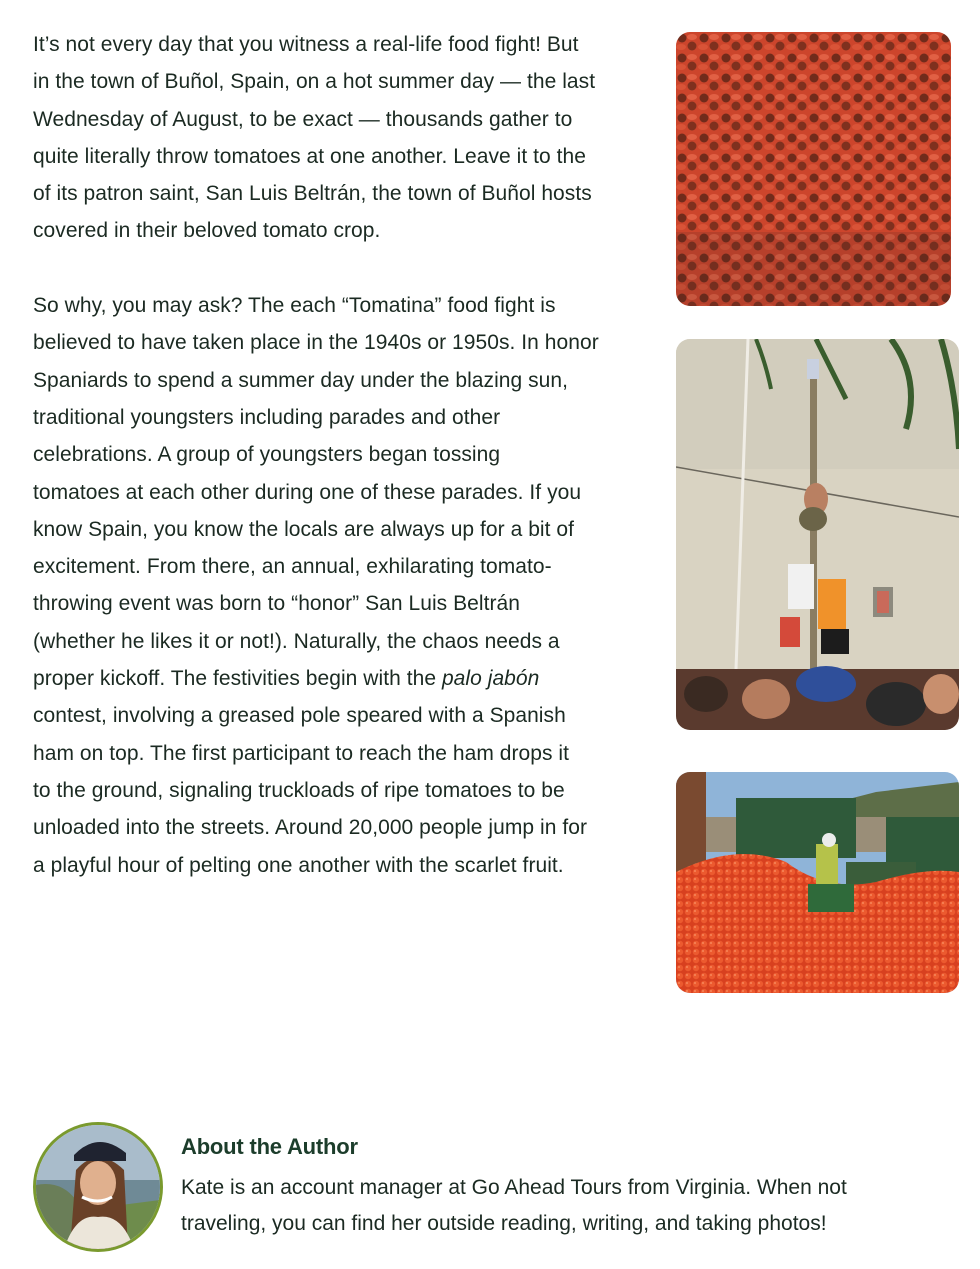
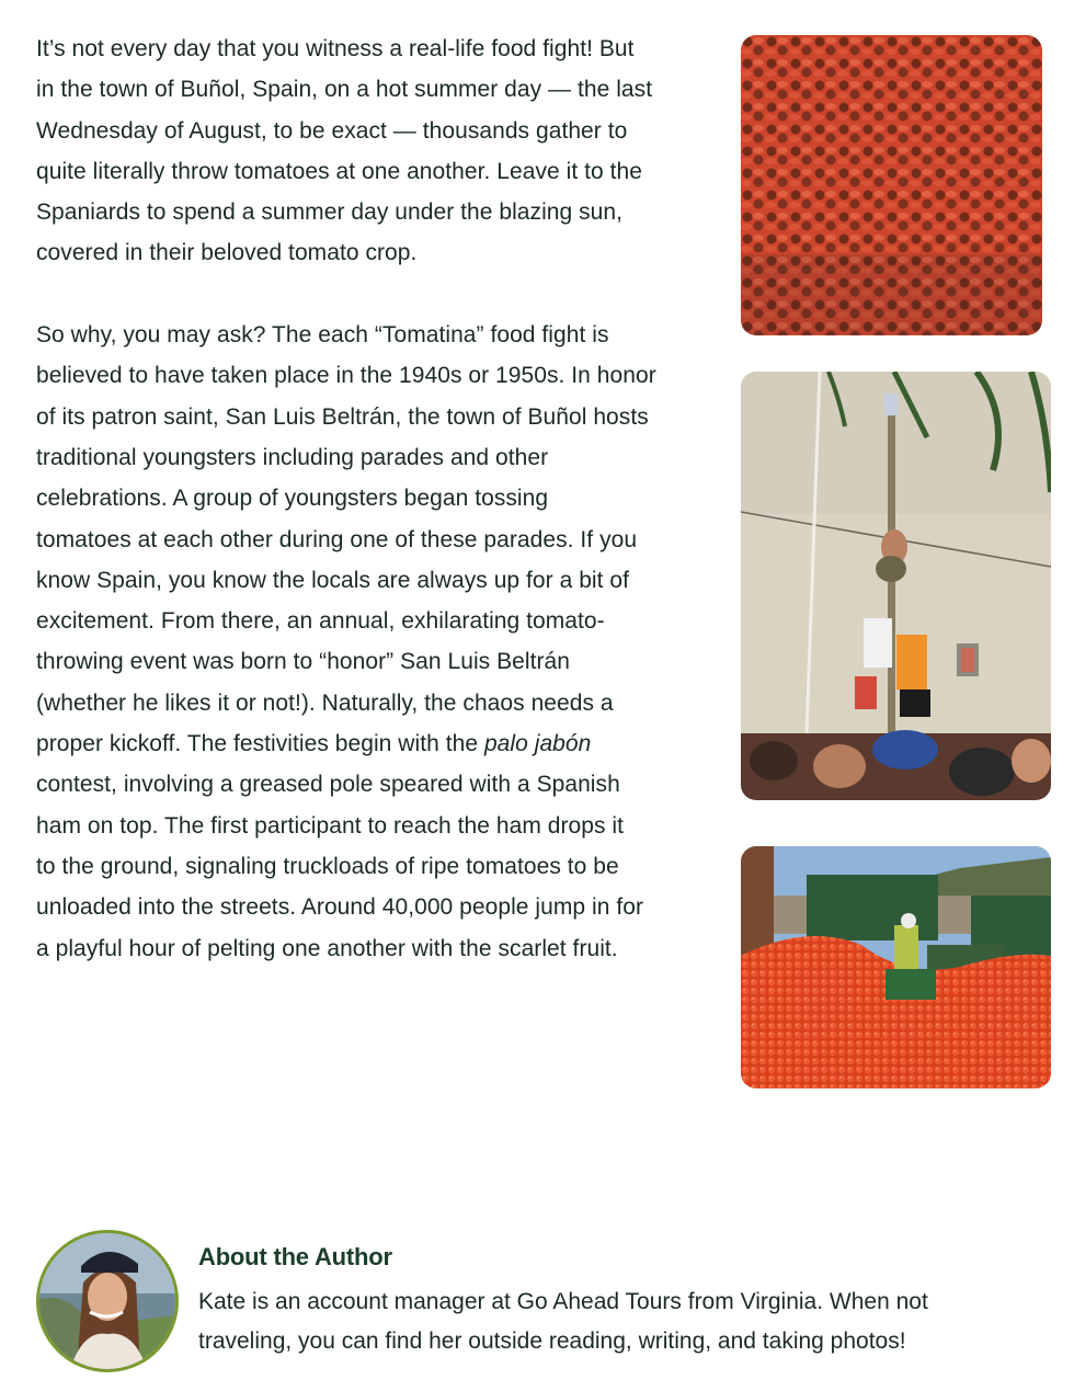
  It’s not every day that you witness a real-life food fight! But
  in the town of Buñol, Spain, on a hot summer day — the last
  Wednesday of August, to be exact — thousands gather to
  quite literally throw tomatoes at one another. Leave it to the
- of its patron saint, San Luis Beltrán, the town of Buñol hosts
+ Spaniards to spend a summer day under the blazing sun,
  covered in their beloved tomato crop.
  So why, you may ask? The each “Tomatina” food fight is
  believed to have taken place in the 1940s or 1950s. In honor
- Spaniards to spend a summer day under the blazing sun,
+ of its patron saint, San Luis Beltrán, the town of Buñol hosts
  traditional youngsters including parades and other
  celebrations. A group of youngsters began tossing
  tomatoes at each other during one of these parades. If you
  know Spain, you know the locals are always up for a bit of
  excitement. From there, an annual, exhilarating tomato-
  throwing event was born to “honor” San Luis Beltrán
  (whether he likes it or not!). Naturally, the chaos needs a
  proper kickoff. The festivities begin with the palo jabón
  contest, involving a greased pole speared with a Spanish
  ham on top. The first participant to reach the ham drops it
  to the ground, signaling truckloads of ripe tomatoes to be
- unloaded into the streets. Around 20,000 people jump in for
+ unloaded into the streets. Around 40,000 people jump in for
  a playful hour of pelting one another with the scarlet fruit.
  About the Author
  Kate is an account manager at Go Ahead Tours from Virginia. When not
  traveling, you can find her outside reading, writing, and taking photos!
